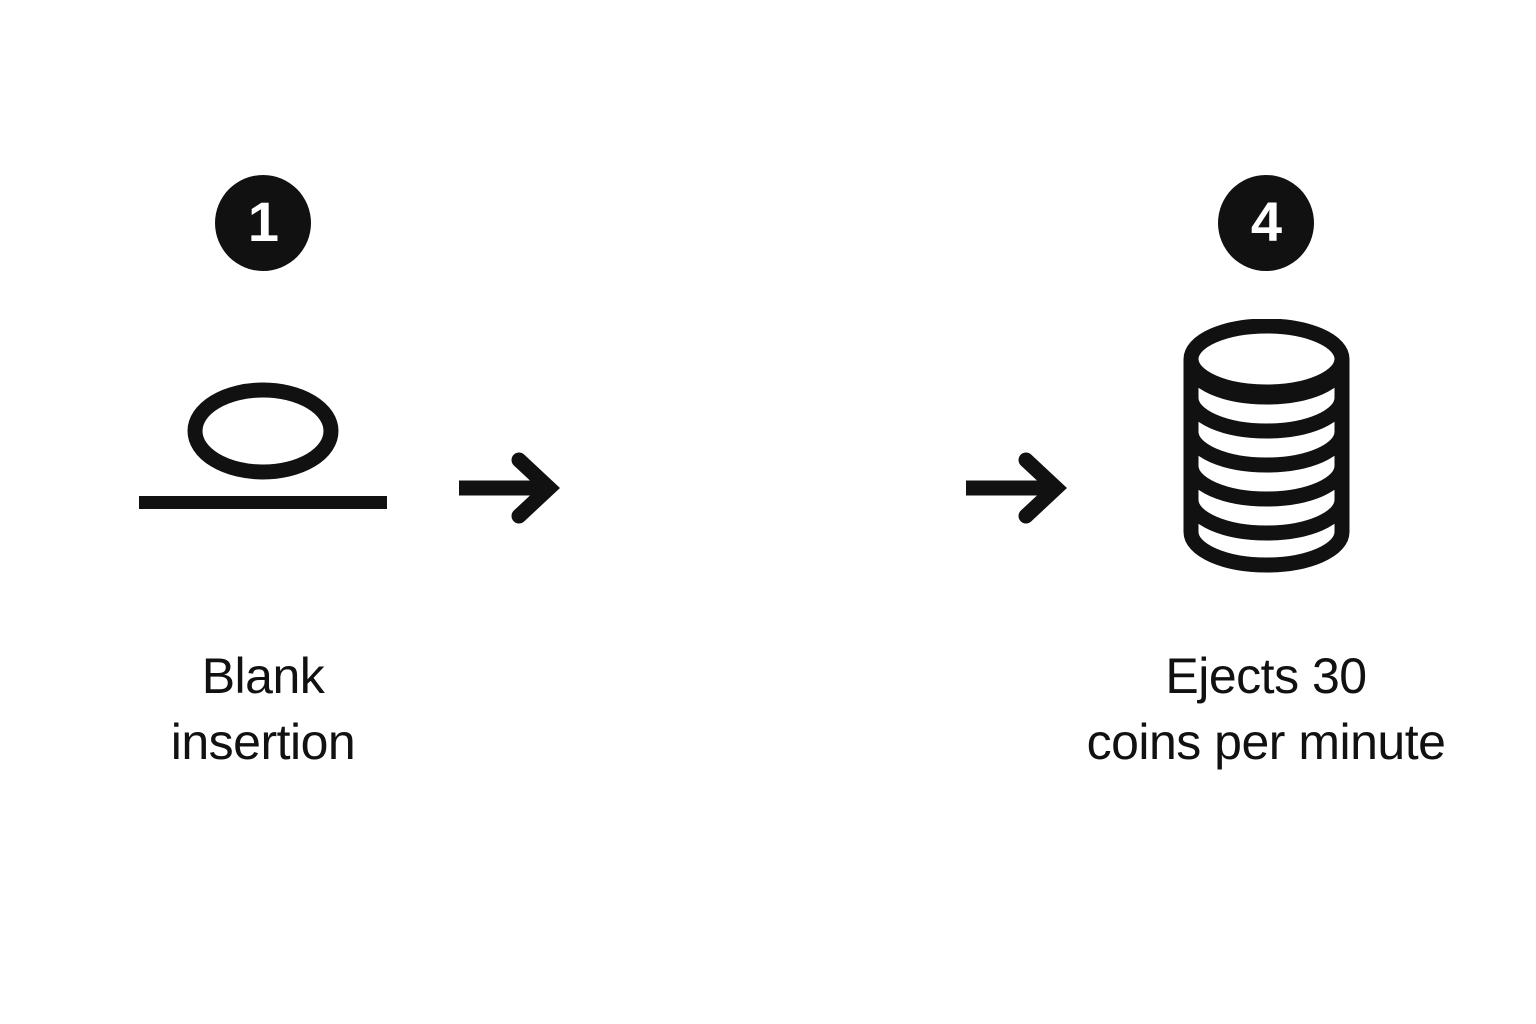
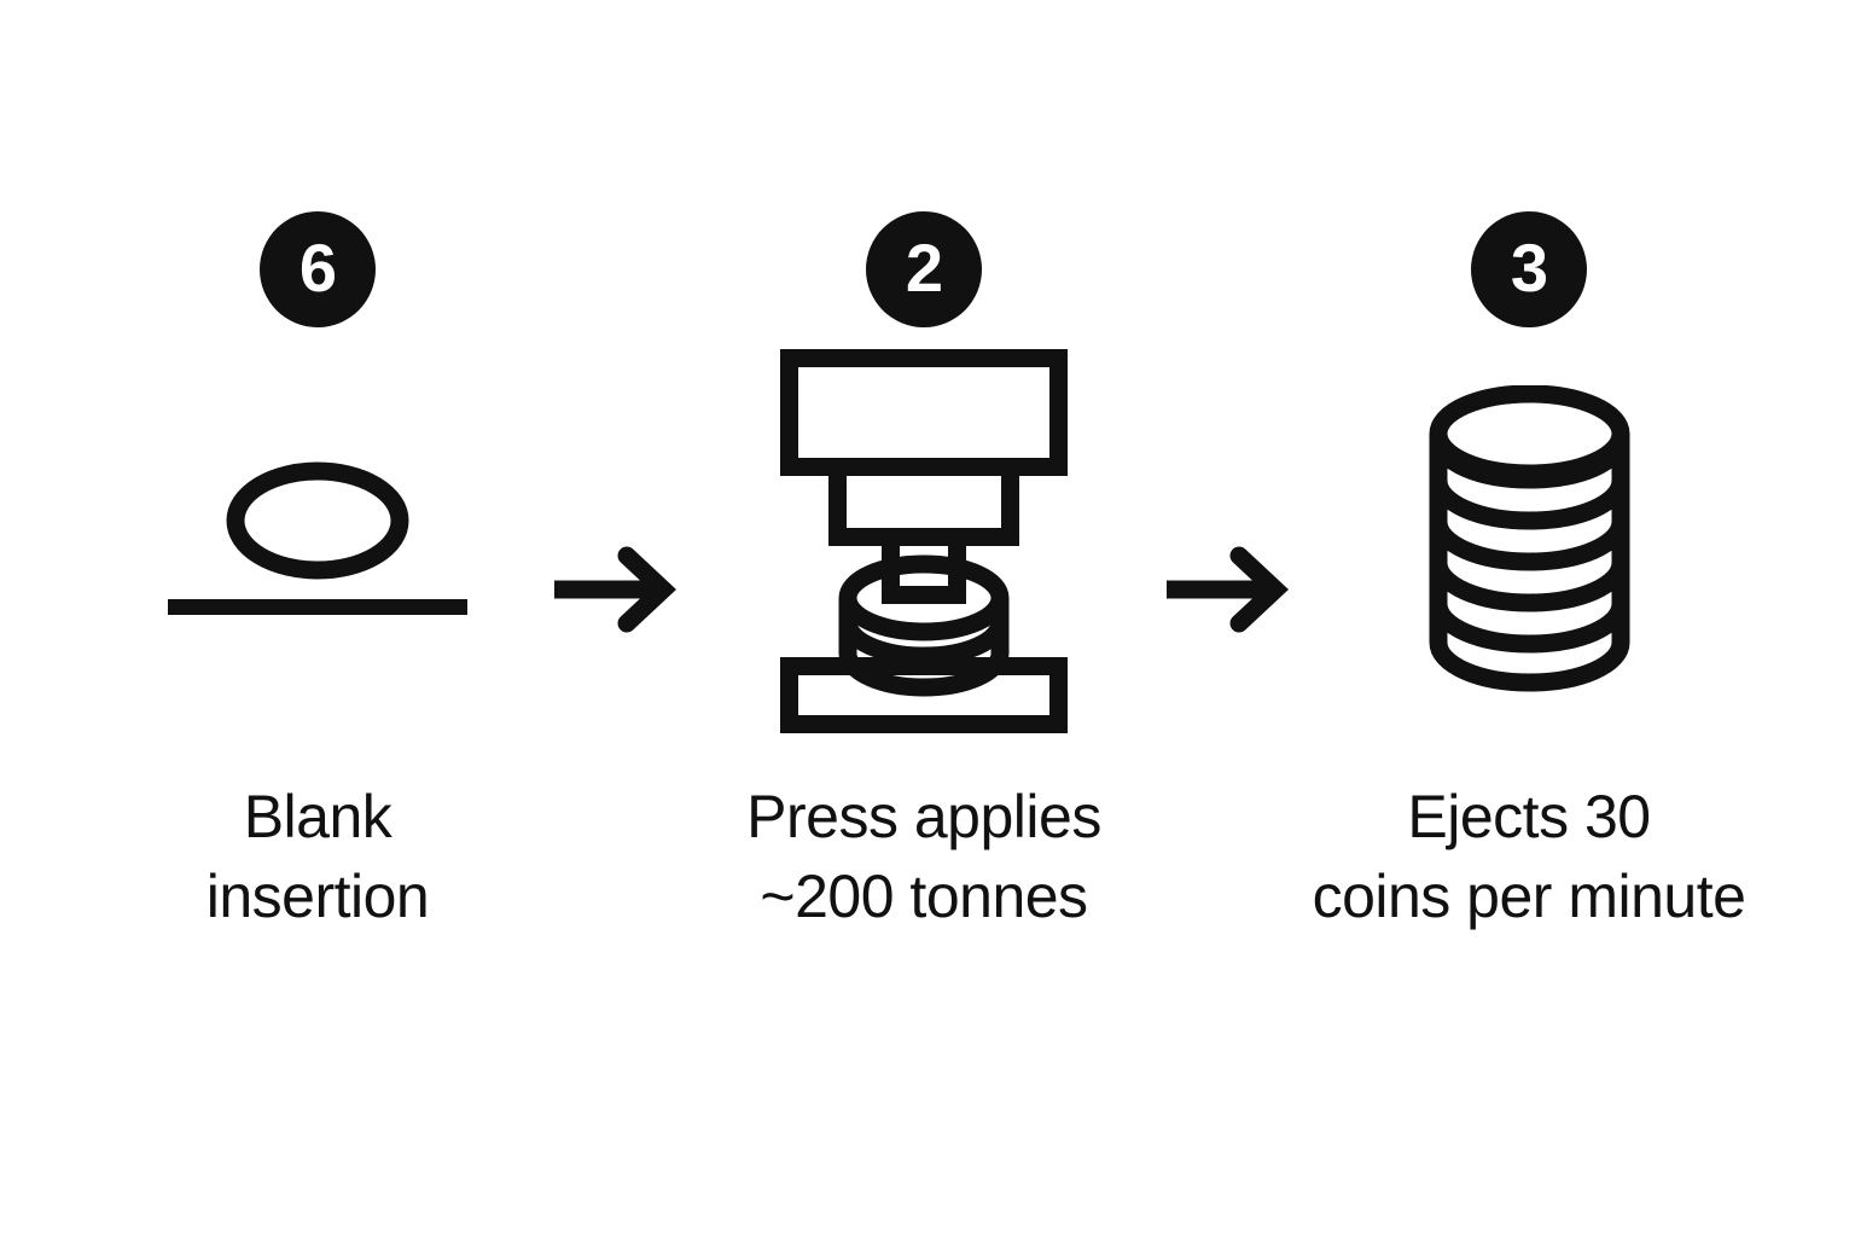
- 1
+ 6
  Blank
  insertion
+ 2
+ Press applies
+ ~200 tonnes
- 4
+ 3
  Ejects 30
  coins per minute
